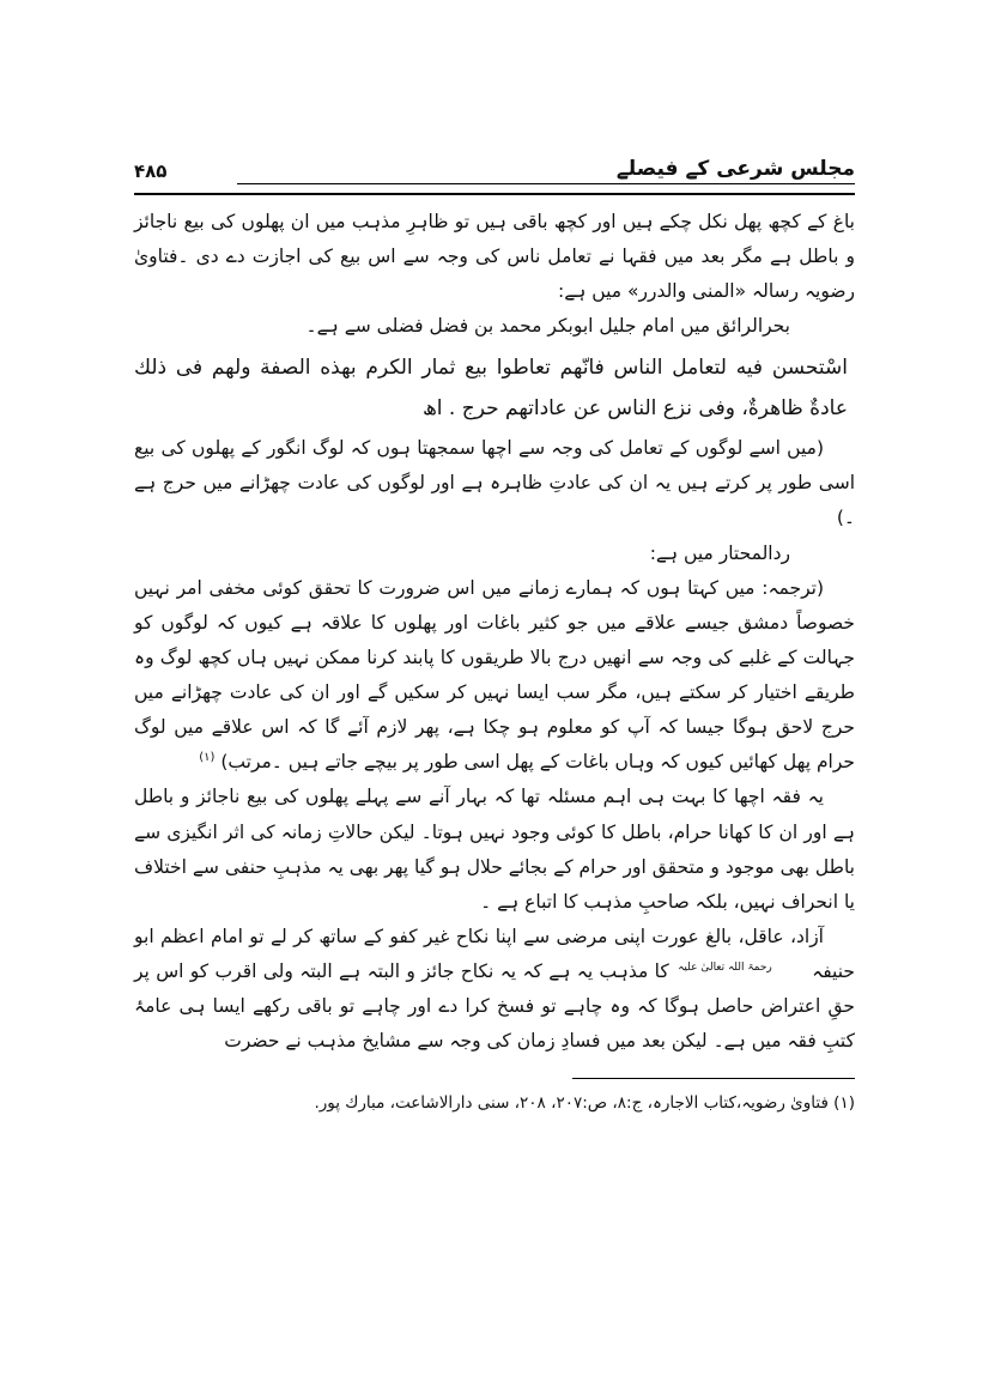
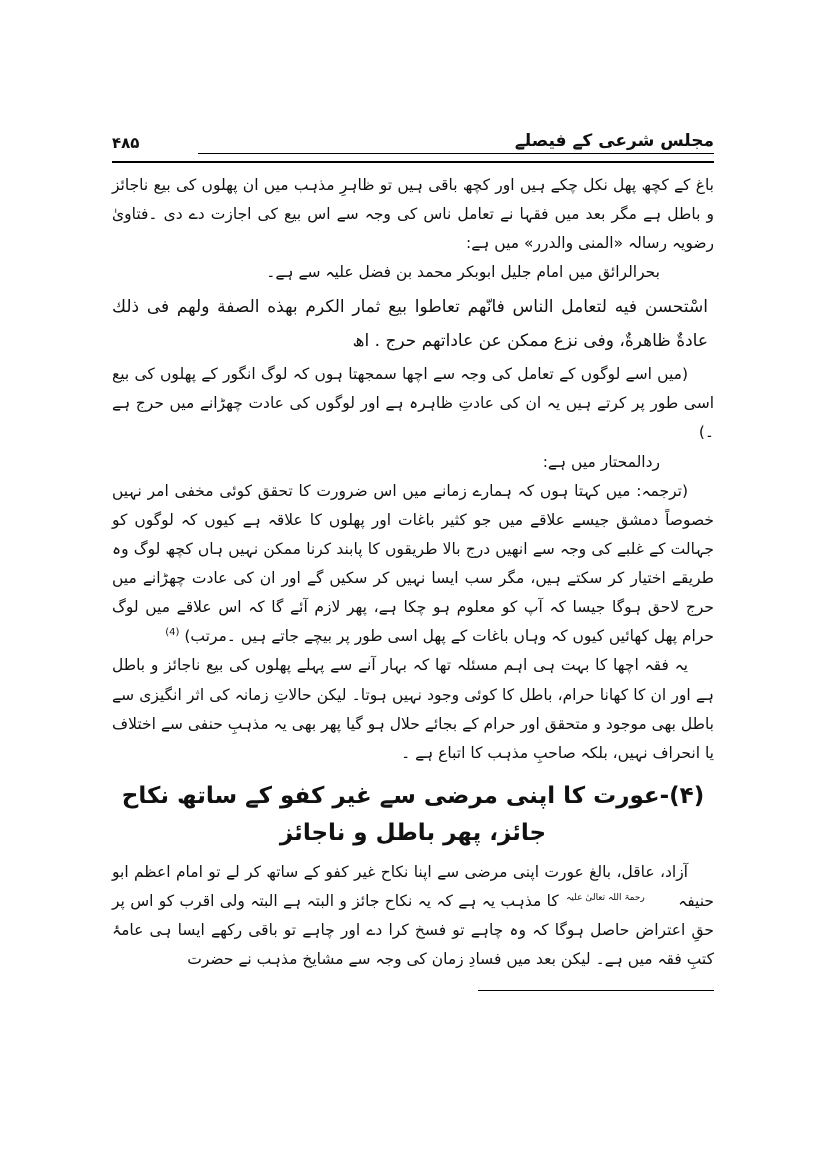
  مجلس شرعی کے فیصلے
  ۴۸۵
  باغ کے کچھ پھل نکل چکے ہیں اور کچھ باقی ہیں تو ظاہرِ مذہب میں ان پھلوں کی بیع ناجائز و باطل ہے مگر بعد میں فقہا نے تعامل ناس کی وجہ سے اس بیع کی اجازت دے دی ۔فتاویٰ رضویہ رسالہ «المنی والدرر» میں ہے:
- بحرالرائق میں امام جلیل ابوبکر محمد بن فضل فضلی سے ہے۔
+ بحرالرائق میں امام جلیل ابوبکر محمد بن فضل علیہ سے ہے۔
- اسْتحسن فيه لتعامل الناس فانّهم تعاطوا بيع ثمار الكرم بهذه الصفة ولهم فى ذلك عادةٌ ظاهرةٌ، وفى نزع الناس عن عاداتهم حرج . اھ
+ اسْتحسن فيه لتعامل الناس فانّهم تعاطوا بيع ثمار الكرم بهذه الصفة ولهم فى ذلك عادةٌ ظاهرةٌ، وفى نزع ممکن عن عاداتهم حرج . اھ
  (میں اسے لوگوں کے تعامل کی وجہ سے اچھا سمجھتا ہوں کہ لوگ انگور کے پھلوں کی بیع اسی طور پر کرتے ہیں یہ ان کی عادتِ ظاہرہ ہے اور لوگوں کی عادت چھڑانے میں حرج ہے ۔)
  ردالمحتار میں ہے:
- (ترجمہ: میں کہتا ہوں کہ ہمارے زمانے میں اس ضرورت کا تحقق کوئی مخفی امر نہیں خصوصاً دمشق جیسے علاقے میں جو کثیر باغات اور پھلوں کا علاقہ ہے کیوں کہ لوگوں کو جہالت کے غلبے کی وجہ سے انھیں درج بالا طریقوں کا پابند کرنا ممکن نہیں ہاں کچھ لوگ وہ طریقے اختیار کر سکتے ہیں، مگر سب ایسا نہیں کر سکیں گے اور ان کی عادت چھڑانے میں حرج لاحق ہوگا جیسا کہ آپ کو معلوم ہو چکا ہے، پھر لازم آئے گا کہ اس علاقے میں لوگ حرام پھل کھائیں کیوں کہ وہاں باغات کے پھل اسی طور پر بیچے جاتے ہیں ۔مرتب) (۱)
+ (ترجمہ: میں کہتا ہوں کہ ہمارے زمانے میں اس ضرورت کا تحقق کوئی مخفی امر نہیں خصوصاً دمشق جیسے علاقے میں جو کثیر باغات اور پھلوں کا علاقہ ہے کیوں کہ لوگوں کو جہالت کے غلبے کی وجہ سے انھیں درج بالا طریقوں کا پابند کرنا ممکن نہیں ہاں کچھ لوگ وہ طریقے اختیار کر سکتے ہیں، مگر سب ایسا نہیں کر سکیں گے اور ان کی عادت چھڑانے میں حرج لاحق ہوگا جیسا کہ آپ کو معلوم ہو چکا ہے، پھر لازم آئے گا کہ اس علاقے میں لوگ حرام پھل کھائیں کیوں کہ وہاں باغات کے پھل اسی طور پر بیچے جاتے ہیں ۔مرتب) (4)
  یہ فقہ اچھا کا بہت ہی اہم مسئلہ تھا کہ بہار آنے سے پہلے پھلوں کی بیع ناجائز و باطل ہے اور ان کا کھانا حرام، باطل کا کوئی وجود نہیں ہوتا۔ لیکن حالاتِ زمانہ کی اثر انگیزی سے باطل بھی موجود و متحقق اور حرام کے بجائے حلال ہو گیا پھر بھی یہ مذہبِ حنفی سے اختلاف یا انحراف نہیں، بلکہ صاحبِ مذہب کا اتباع ہے ۔
+ (۴)-عورت کا اپنی مرضی سے غیر کفو کے ساتھ نکاح جائز، پھر باطل و ناجائز
  آزاد، عاقل، بالغ عورت اپنی مرضی سے اپنا نکاح غیر کفو کے ساتھ کر لے تو امام اعظم ابو حنیفہ رحمۃ اللہ تعالیٰ علیہ کا مذہب یہ ہے کہ یہ نکاح جائز و البتہ ہے البتہ ولی اقرب کو اس پر حقِ اعتراض حاصل ہوگا کہ وہ چاہے تو فسخ کرا دے اور چاہے تو باقی رکھے ایسا ہی عامۂ کتبِ فقہ میں ہے۔ لیکن بعد میں فسادِ زمان کی وجہ سے مشایخ مذہب نے حضرت
- (۱) فتاویٰ رضویہ،کتاب الاجارہ، ج:۸، ص:۲۰۷، ۲۰۸، سنی دارالاشاعت، مبارك پور.
